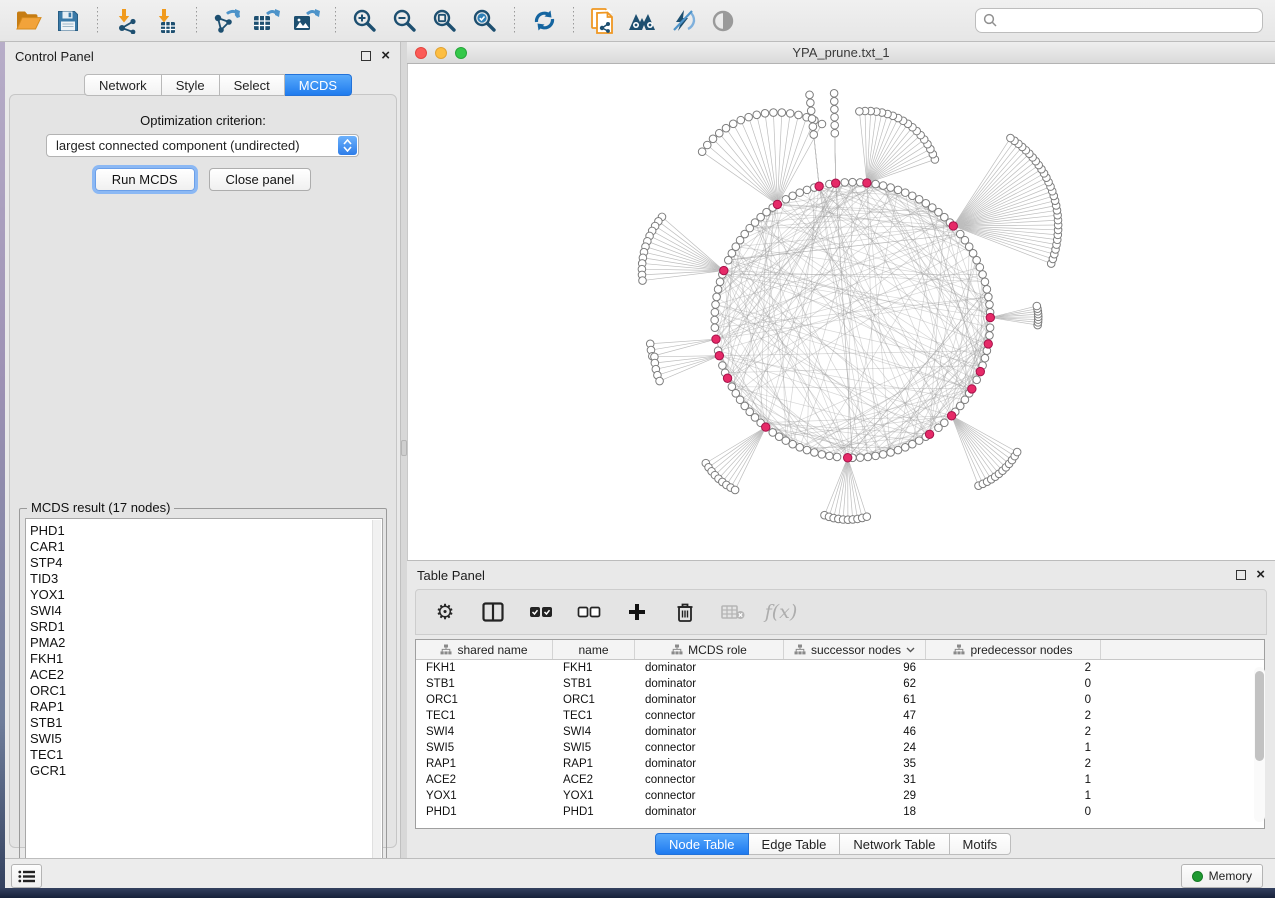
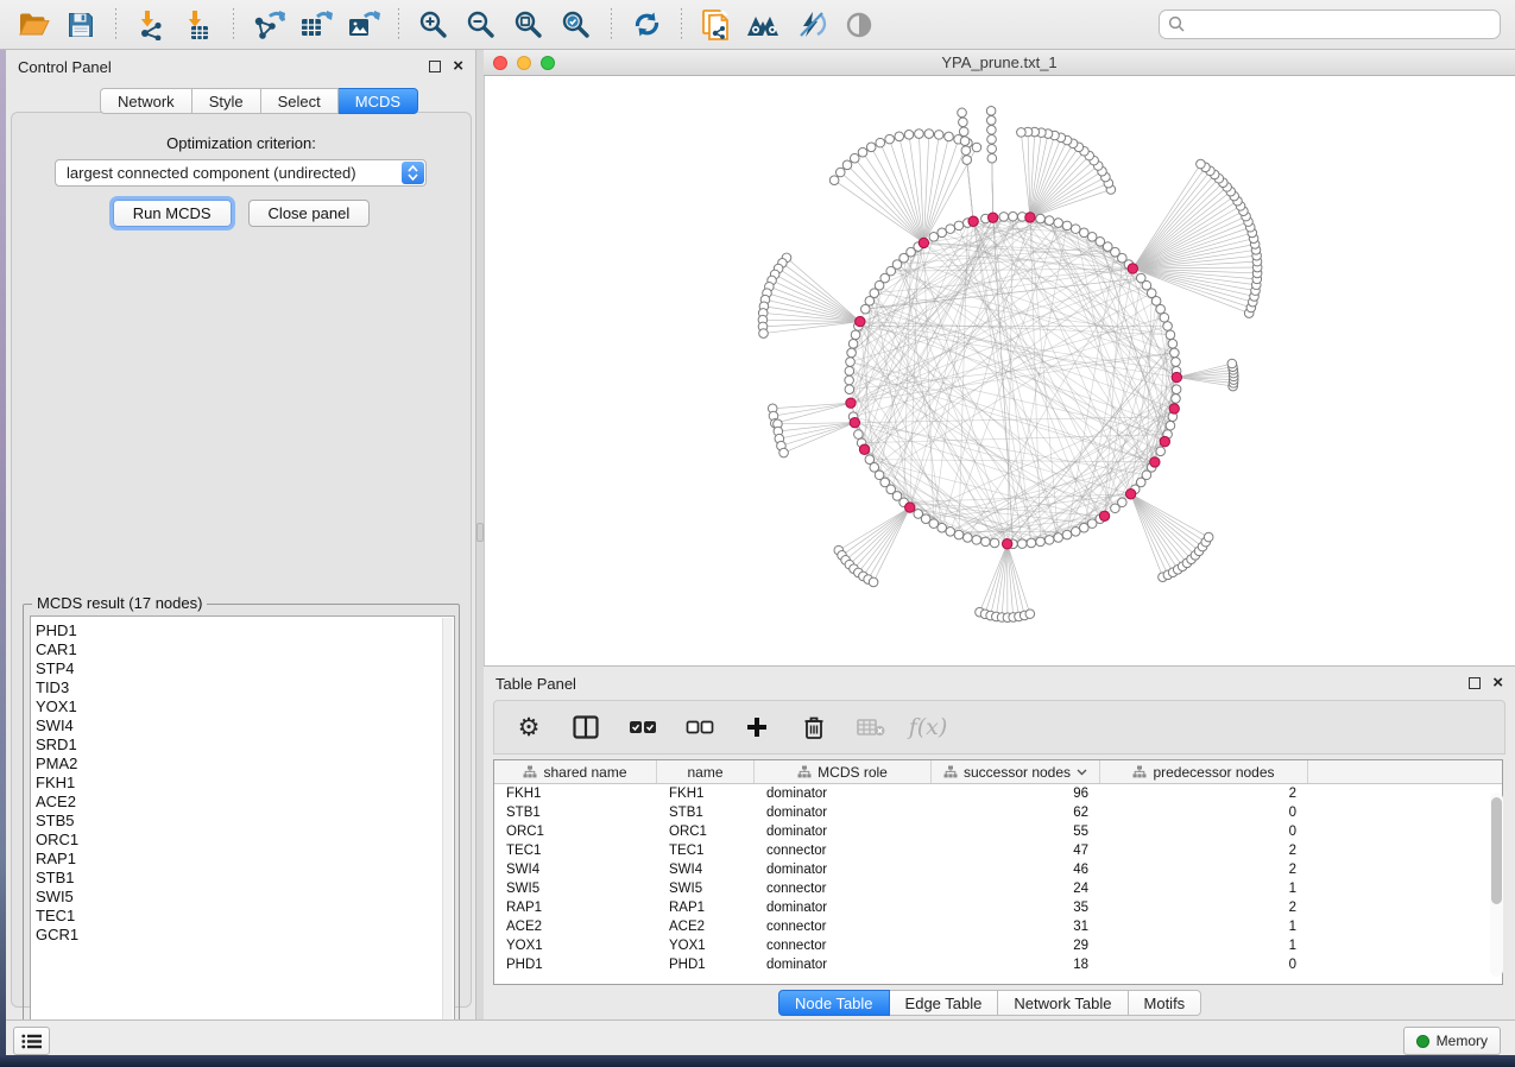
  Control Panel
  ×
  Network
  Style
  Select
  MCDS
  Optimization criterion:
  largest connected component (undirected)
  Run MCDS
  Close panel
  MCDS result (17 nodes)
  PHD1
  CAR1
  STP4
  TID3
  YOX1
  SWI4
  SRD1
  PMA2
  FKH1
  ACE2
+ STB5
  ORC1
  RAP1
  STB1
  SWI5
  TEC1
  GCR1
  YPA_prune.txt_1
  Table Panel
  ×
  ⚙
  f(x)
  shared name
  name
  MCDS role
  successor nodes
  predecessor nodes
  FKH1
  FKH1
  dominator
  96
  2
  STB1
  STB1
  dominator
  62
  0
  ORC1
  ORC1
  dominator
- 61
+ 55
  0
  TEC1
  TEC1
  connector
  47
  2
  SWI4
  SWI4
  dominator
  46
  2
  SWI5
  SWI5
  connector
  24
  1
  RAP1
  RAP1
  dominator
  35
  2
  ACE2
  ACE2
  connector
  31
  1
  YOX1
  YOX1
  connector
  29
  1
  PHD1
  PHD1
  dominator
  18
  0
  Node Table
  Edge Table
  Network Table
  Motifs
  Memory
